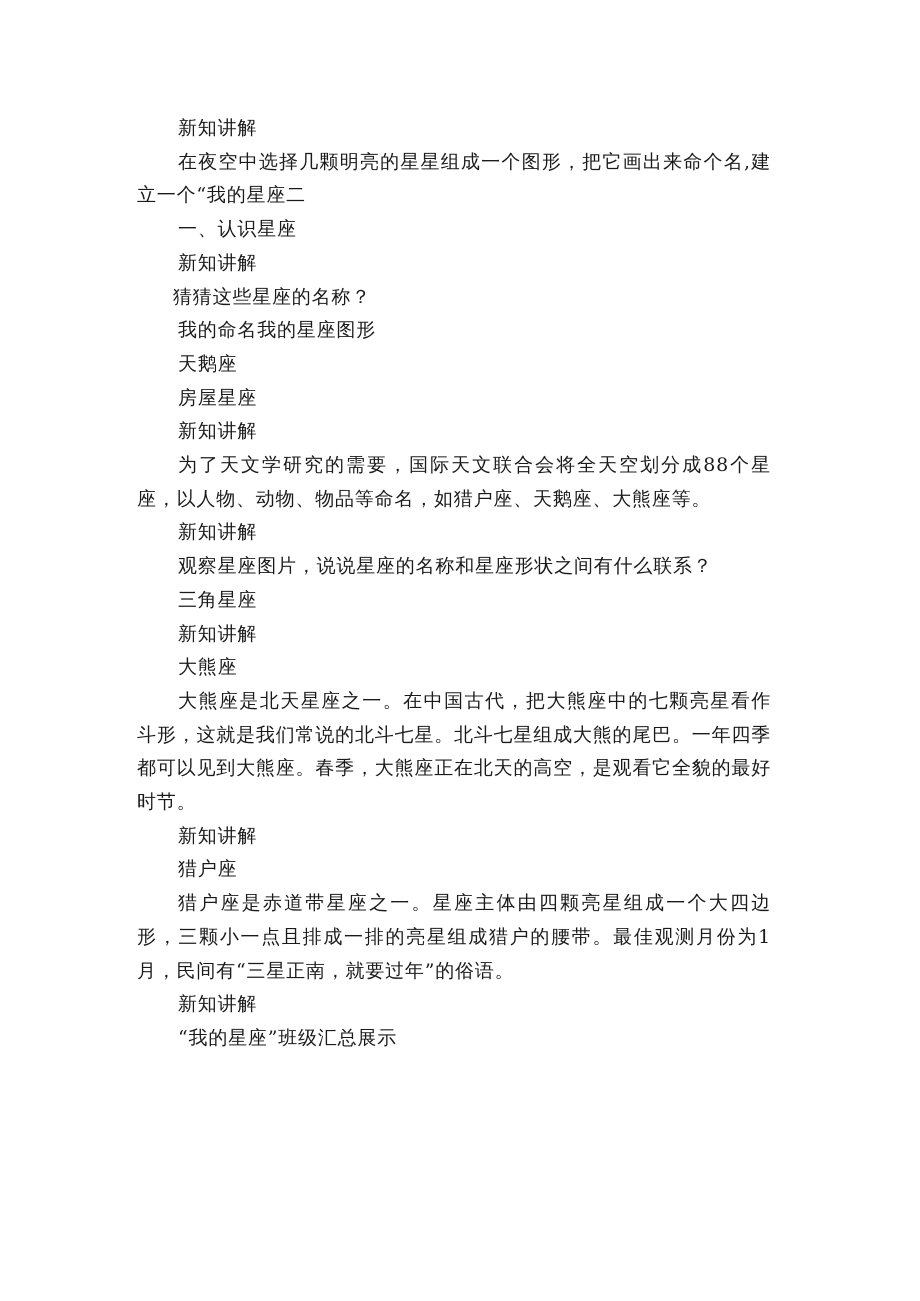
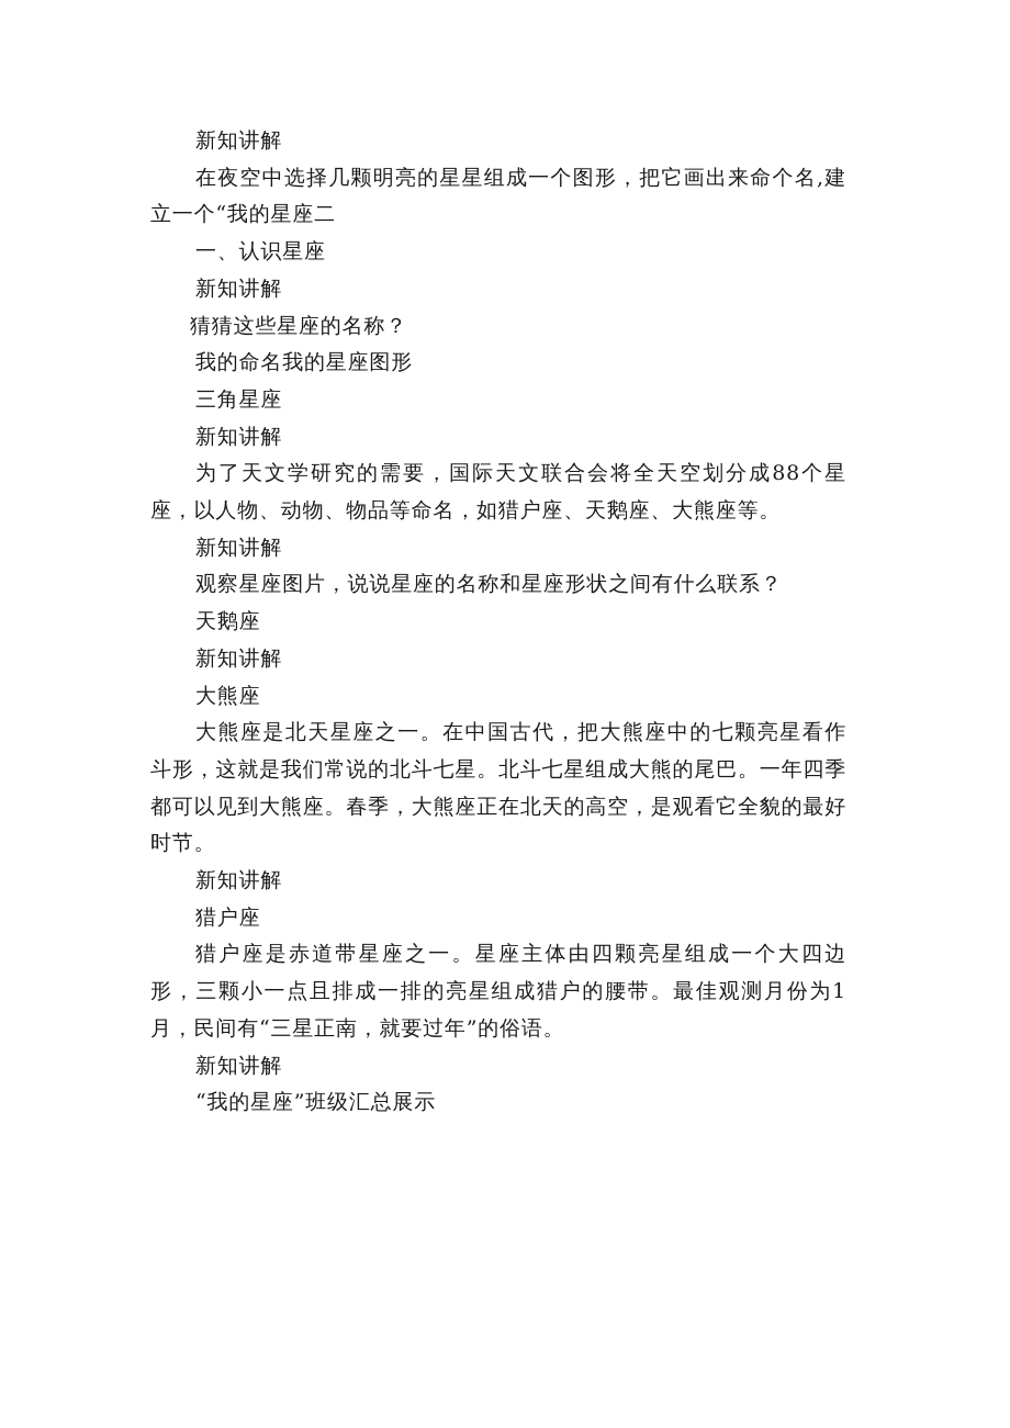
  新知讲解
  在夜空中选择几颗明亮的星星组成一个图形，把它画出来命个名,建立一个“我的星座二
  一、认识星座
  新知讲解
  猜猜这些星座的名称？
  我的命名我的星座图形
- 天鹅座
+ 三角星座
- 房屋星座
  新知讲解
  为了天文学研究的需要，国际天文联合会将全天空划分成88个星座，以人物、动物、物品等命名，如猎户座、天鹅座、大熊座等。
  新知讲解
  观察星座图片，说说星座的名称和星座形状之间有什么联系？
- 三角星座
+ 天鹅座
  新知讲解
  大熊座
  大熊座是北天星座之一。在中国古代，把大熊座中的七颗亮星看作斗形，这就是我们常说的北斗七星。北斗七星组成大熊的尾巴。一年四季都可以见到大熊座。春季，大熊座正在北天的高空，是观看它全貌的最好时节。
  新知讲解
  猎户座
  猎户座是赤道带星座之一。星座主体由四颗亮星组成一个大四边形，三颗小一点且排成一排的亮星组成猎户的腰带。最佳观测月份为1月，民间有“三星正南，就要过年”的俗语。
  新知讲解
  “我的星座”班级汇总展示
